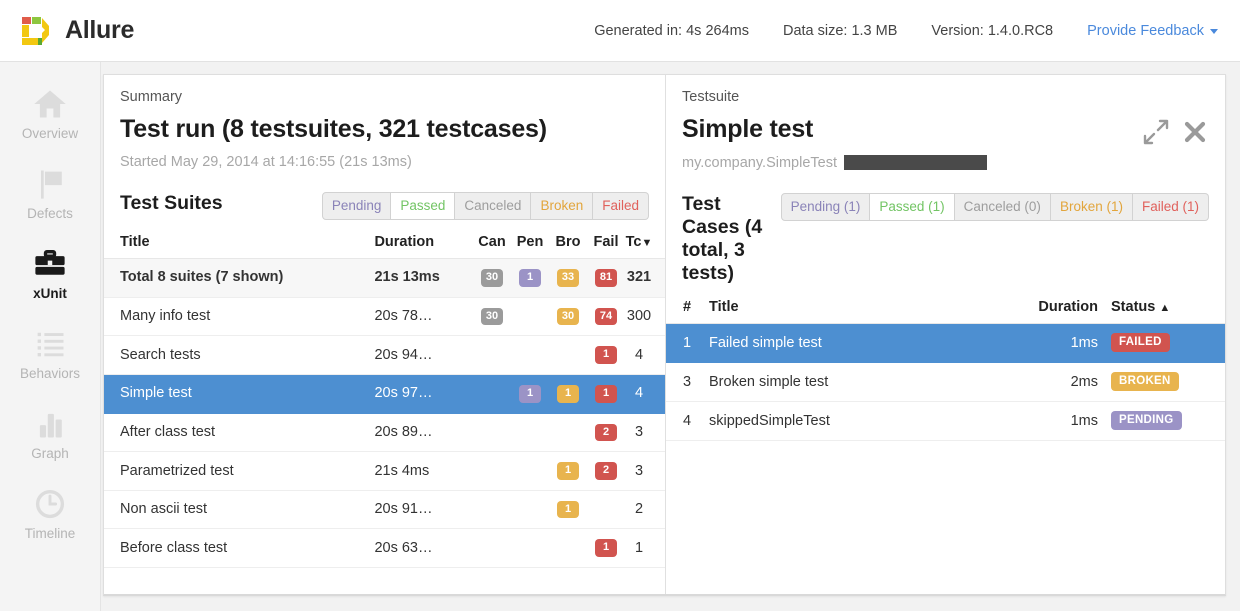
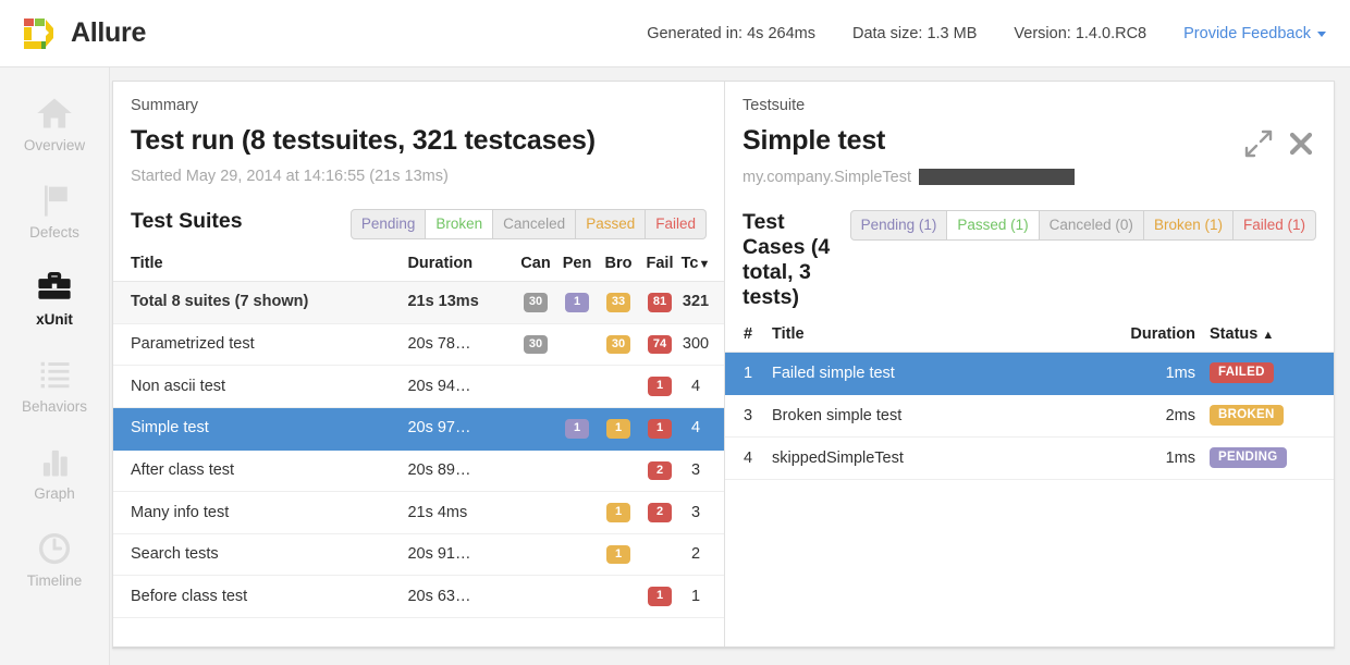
  Allure
  Generated in: 4s 264ms
  Data size: 1.3 MB
  Version: 1.4.0.RC8
  Provide Feedback
  Overview
  Defects
  xUnit
  Behaviors
  Graph
  Timeline
  Summary
  Test run (8 testsuites, 321 testcases)
  Started May 29, 2014 at 14:16:55 (21s 13ms)
  Test Suites
  Pending
- Passed
+ Broken
  Canceled
- Broken
+ Passed
  Failed
  Title	Duration	Can	Pen	Bro	Fail	Tc▼
  Total 8 suites (7 shown)	21s 13ms	30	1	33	81	321
- Many info test	20s 78…	30		30	74	300
+ Parametrized test	20s 78…	30		30	74	300
- Search tests	20s 94…				1	4
+ Non ascii test	20s 94…				1	4
  Simple test	20s 97…		1	1	1	4
  After class test	20s 89…				2	3
- Parametrized test	21s 4ms			1	2	3
+ Many info test	21s 4ms			1	2	3
- Non ascii test	20s 91…			1		2
+ Search tests	20s 91…			1		2
  Before class test	20s 63…				1	1
  Testsuite
  Simple test
  my.company.SimpleTest
  Test Cases (4 total, 3 tests)
  Pending (1)
  Passed (1)
  Canceled (0)
  Broken (1)
  Failed (1)
  #	Title	Duration	Status ▲
  1	Failed simple test	1ms	FAILED
  3	Broken simple test	2ms	BROKEN
  4	skippedSimpleTest	1ms	PENDING
